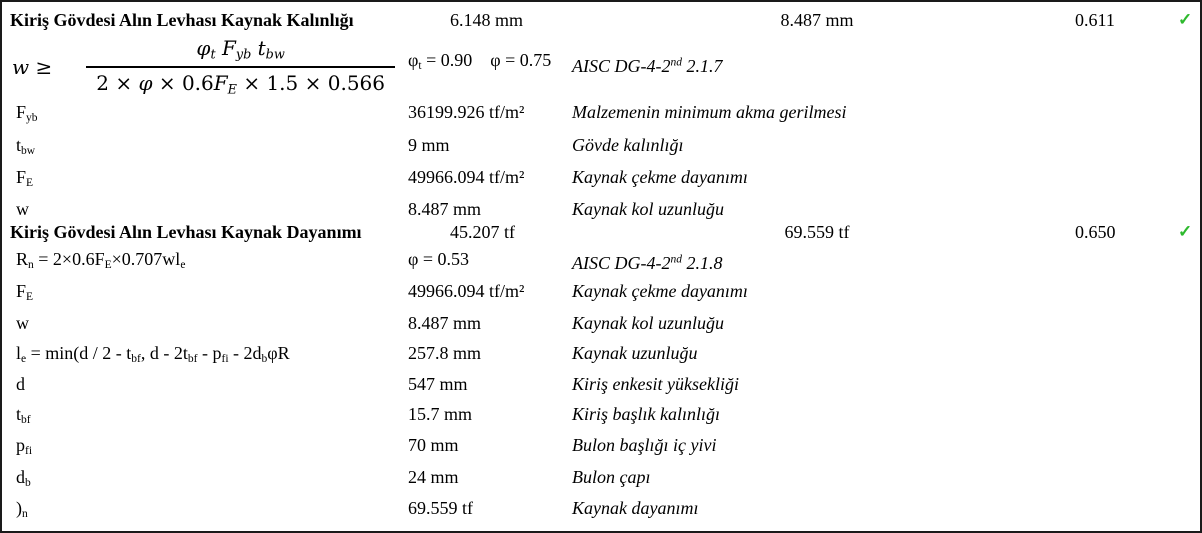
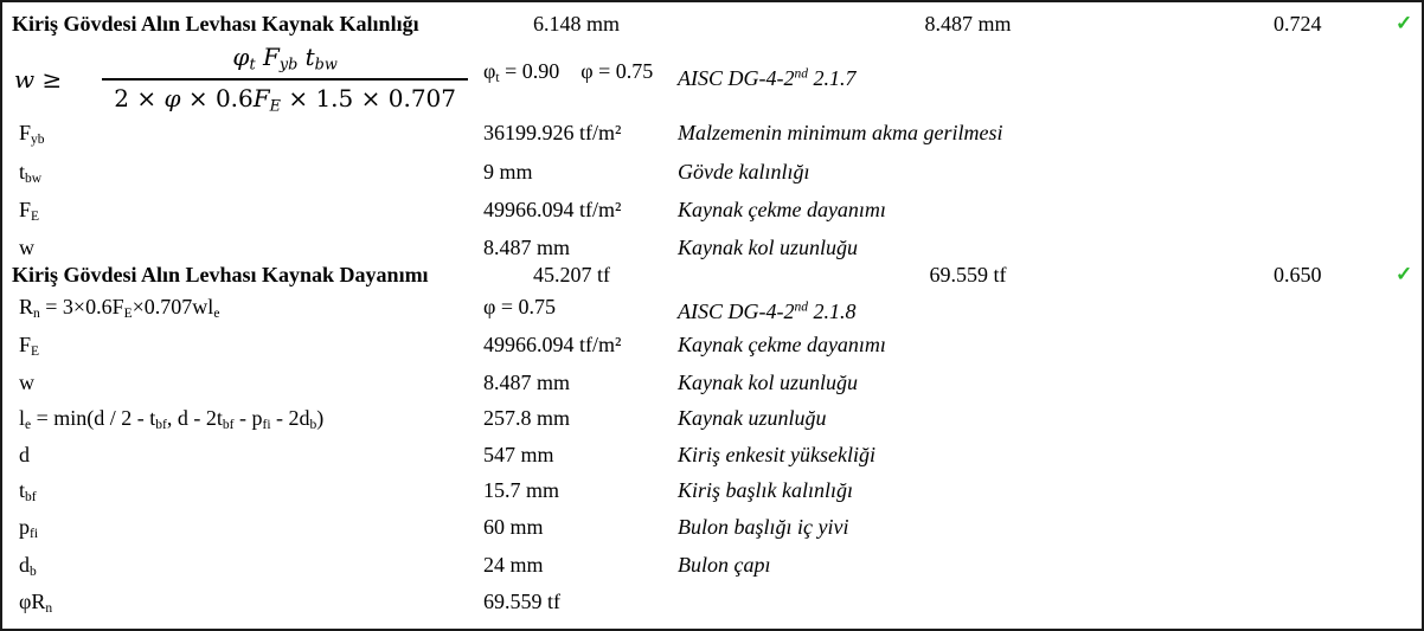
  Kiriş Gövdesi Alın Levhası Kaynak Kalınlığı
  6.148 mm
  8.487 mm
- 0.611
+ 0.724
  ✓
  w ≥
  φt Fyb tbw
- 2 × φ × 0.6FE × 1.5 × 0.566
+ 2 × φ × 0.6FE × 1.5 × 0.707
  φt = 0.90 φ = 0.75
  AISC DG-4-2nd 2.1.7
  Fyb
  36199.926 tf/m²
  Malzemenin minimum akma gerilmesi
  tbw
  9 mm
  Gövde kalınlığı
  FE
  49966.094 tf/m²
  Kaynak çekme dayanımı
  w
  8.487 mm
  Kaynak kol uzunluğu
  Kiriş Gövdesi Alın Levhası Kaynak Dayanımı
  45.207 tf
  69.559 tf
  0.650
  ✓
- Rn = 2×0.6FE×0.707wle
+ Rn = 3×0.6FE×0.707wle
- φ = 0.53
+ φ = 0.75
  AISC DG-4-2nd 2.1.8
  FE
  49966.094 tf/m²
  Kaynak çekme dayanımı
  w
  8.487 mm
  Kaynak kol uzunluğu
- le = min(d / 2 - tbf, d - 2tbf - pfi - 2dbφR
+ le = min(d / 2 - tbf, d - 2tbf - pfi - 2db)
  257.8 mm
  Kaynak uzunluğu
  d
  547 mm
  Kiriş enkesit yüksekliği
  tbf
  15.7 mm
  Kiriş başlık kalınlığı
  pfi
- 70 mm
+ 60 mm
  Bulon başlığı iç yivi
  db
  24 mm
  Bulon çapı
- )n
+ φRn
  69.559 tf
- Kaynak dayanımı
